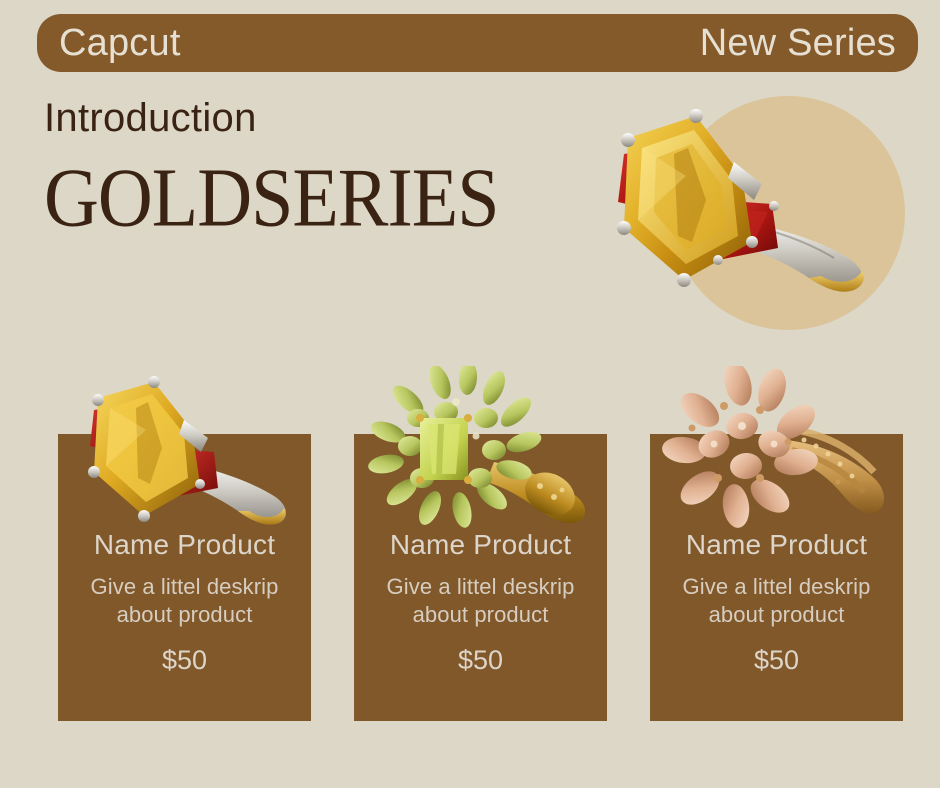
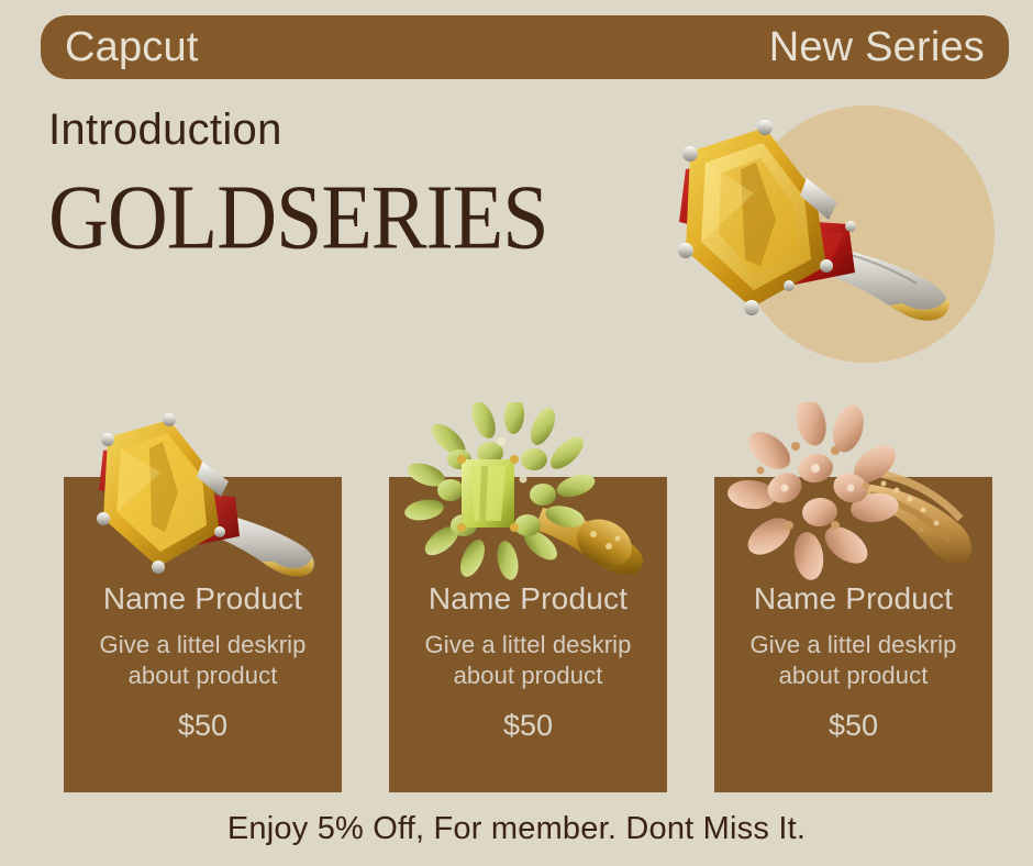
  Capcut
  New Series
  Introduction
  GOLDSERIES
  Name Product
  Give a littel deskrip about product
  $50
  Name Product
  Give a littel deskrip about product
  $50
  Name Product
  Give a littel deskrip about product
  $50
+ Enjoy 5% Off, For member. Dont Miss It.
